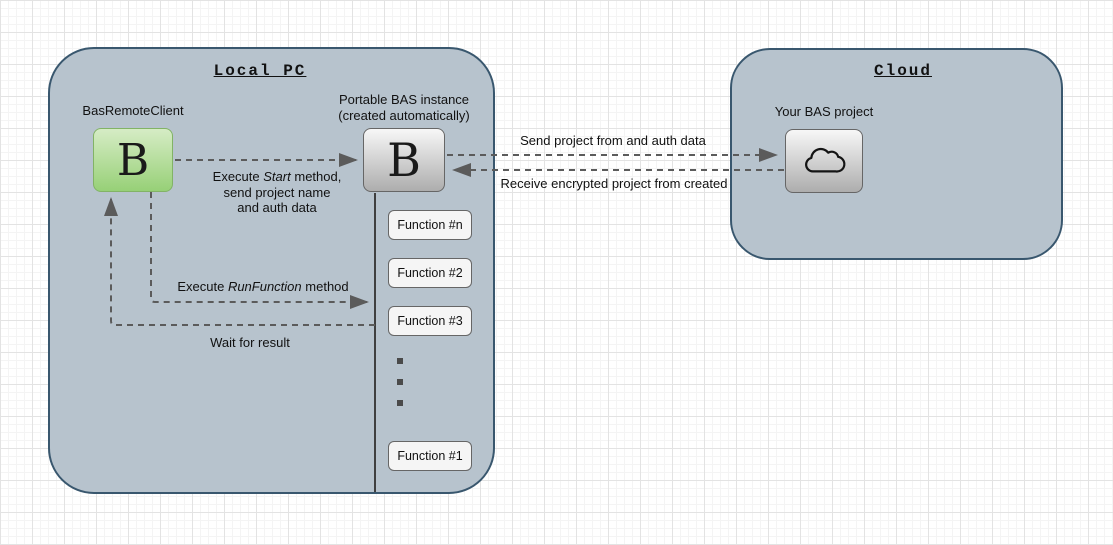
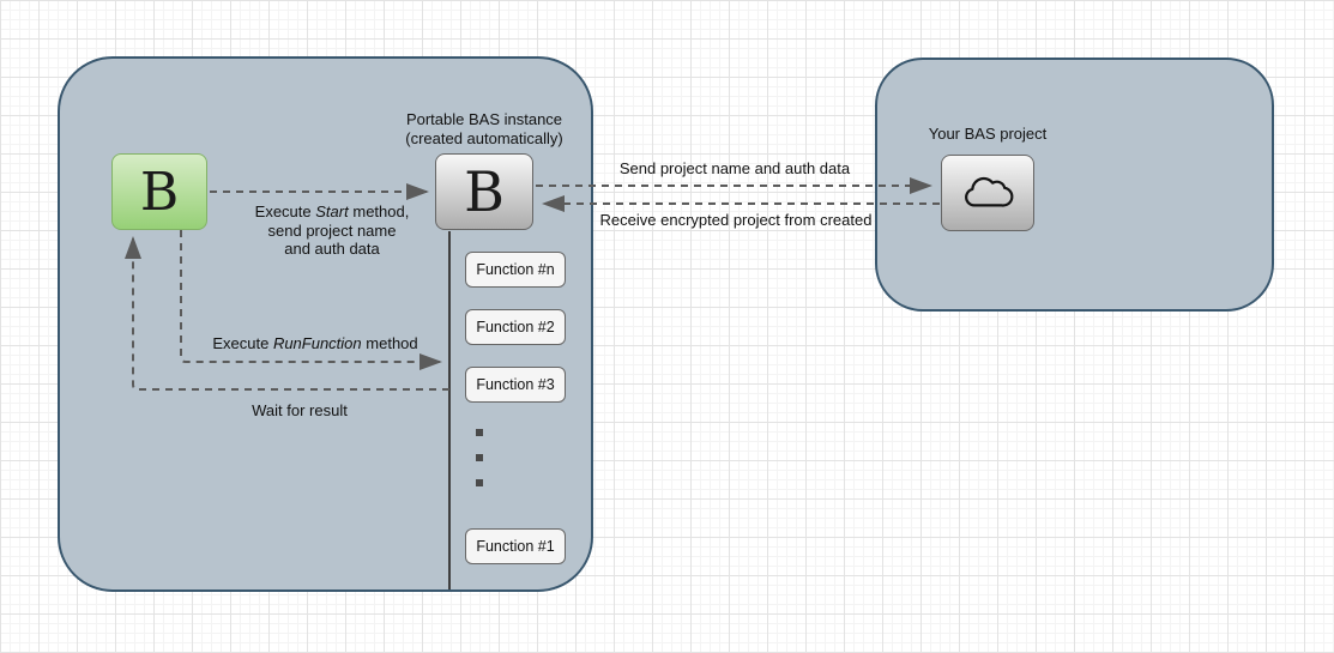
- Local PC
- Cloud
- BasRemoteClient
  Portable BAS instance
  (created automatically)
  Your BAS project
  B
  B
  Function #n
  Function #2
  Function #3
  Function #1
  Execute Start method,
  send project name
  and auth data
  Execute RunFunction method
  Wait for result
- Send project from and auth data
+ Send project name and auth data
  Receive encrypted project from created
